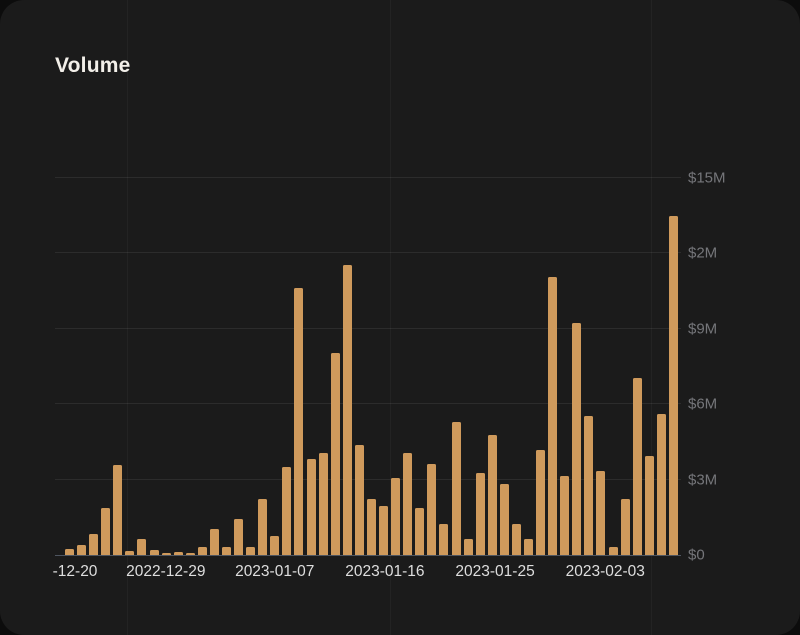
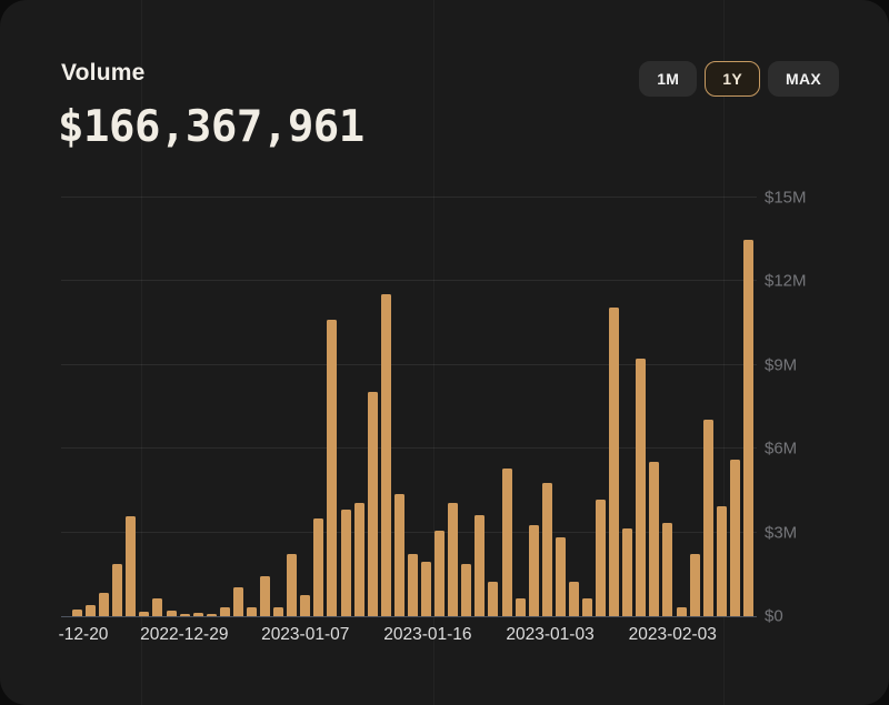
  Volume
+ $166,367,961
+ 1M
+ 1Y
+ MAX
  $0
  $3M
  $6M
  $9M
- $2M
+ $12M
  $15M
  -12-20
  2022-12-29
  2023-01-07
  2023-01-16
- 2023-01-25
+ 2023-01-03
  2023-02-03
